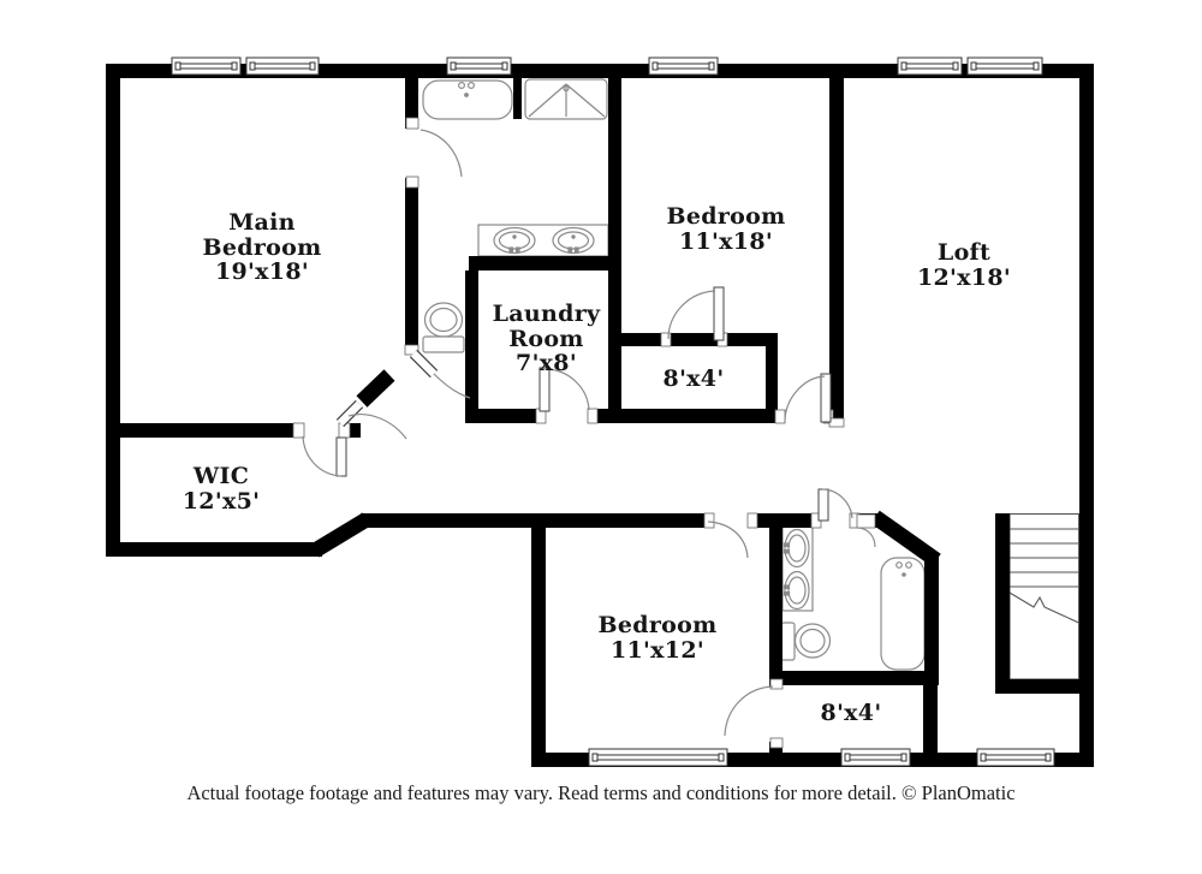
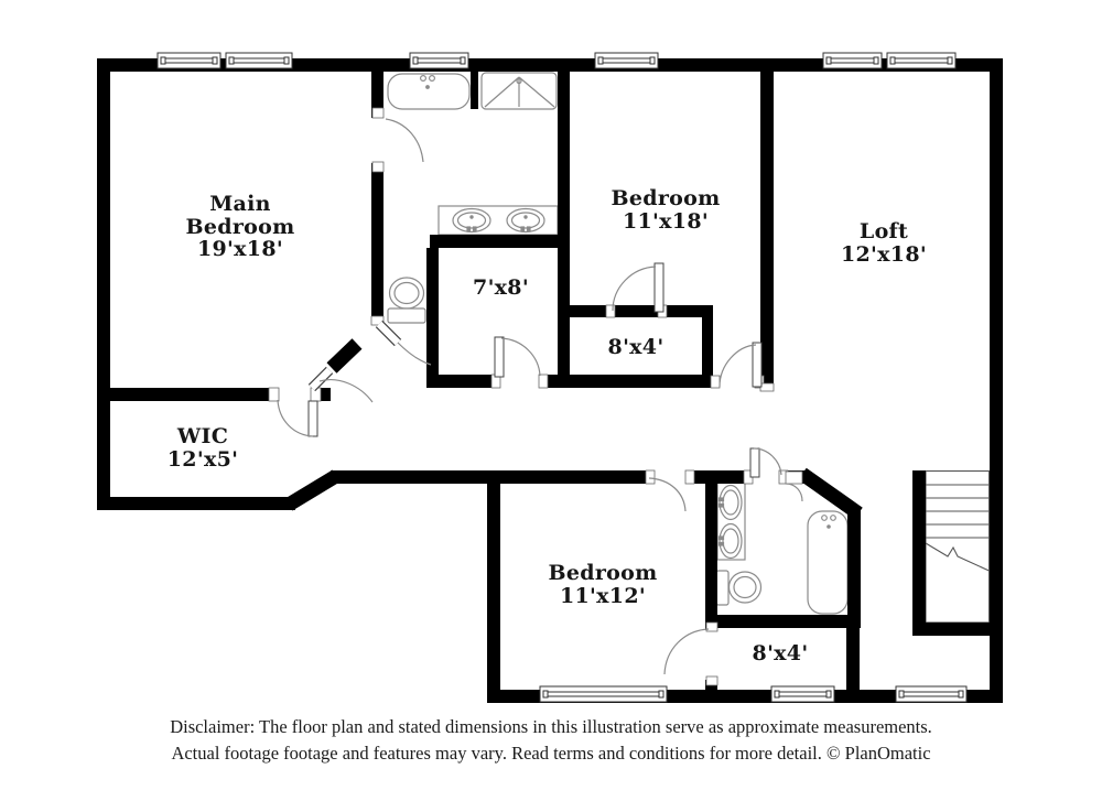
  Main Bedroom
  19'x18'
  Bedroom
  11'x18'
  Loft
  12'x18'
- Laundry Room
  7'x8'
  8'x4'
  WIC
  12'x5'
  Bedroom
  11'x12'
  8'x4'
+ Disclaimer: The floor plan and stated dimensions in this illustration serve as approximate measurements.
  Actual footage footage and features may vary. Read terms and conditions for more detail. © PlanOmatic
